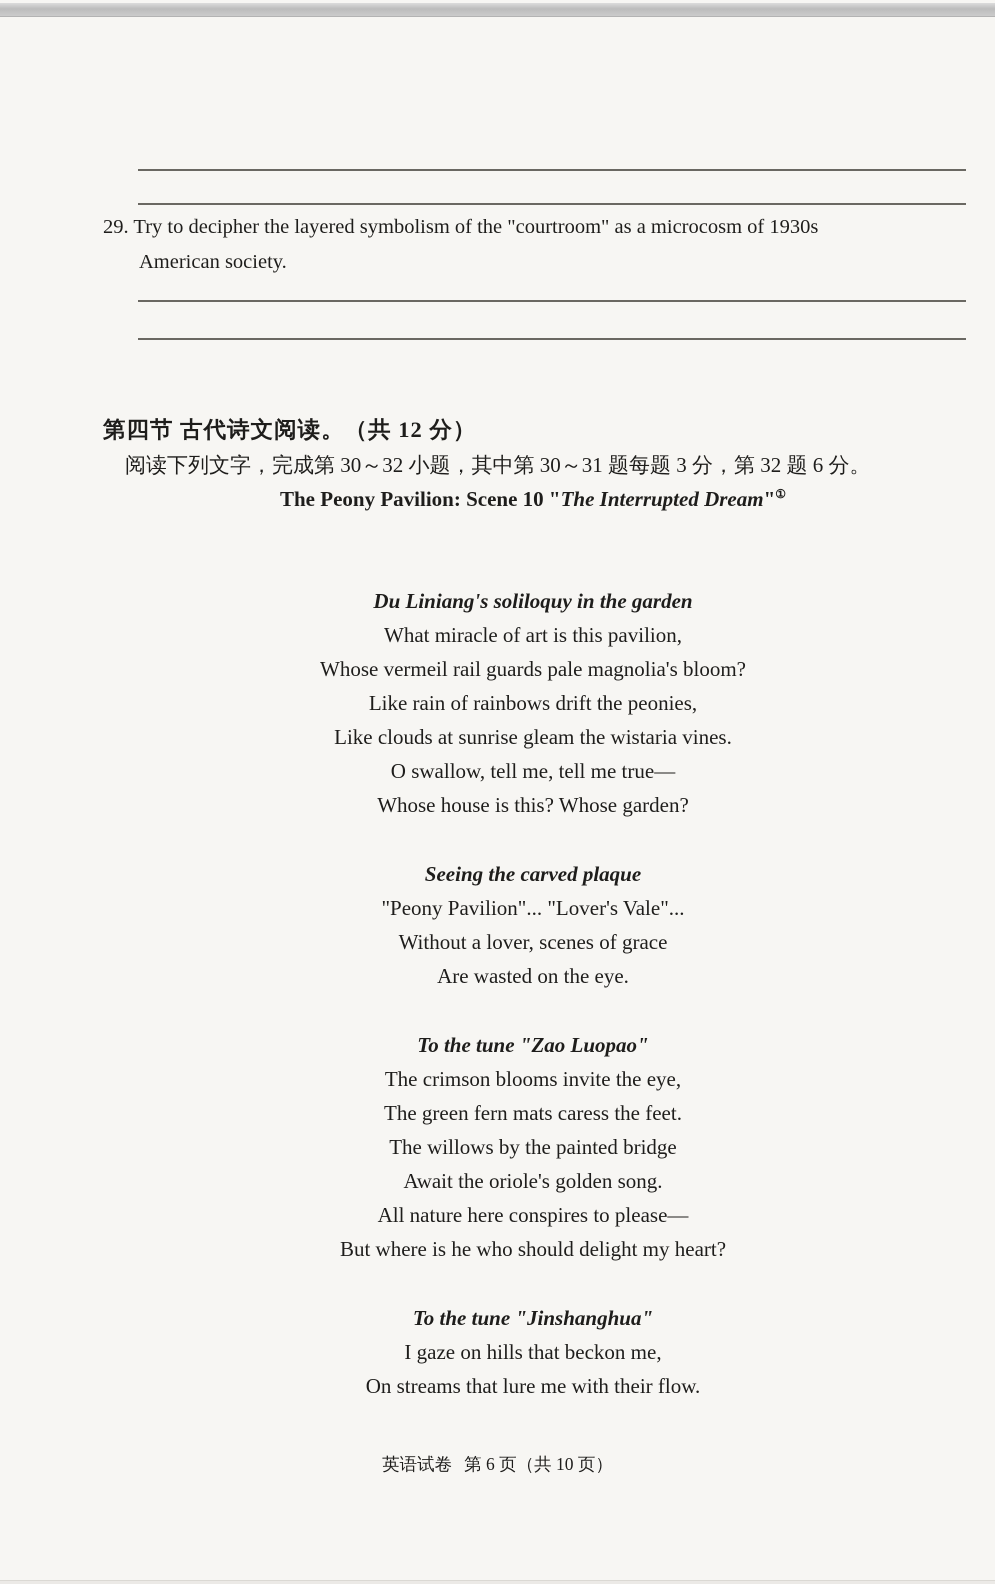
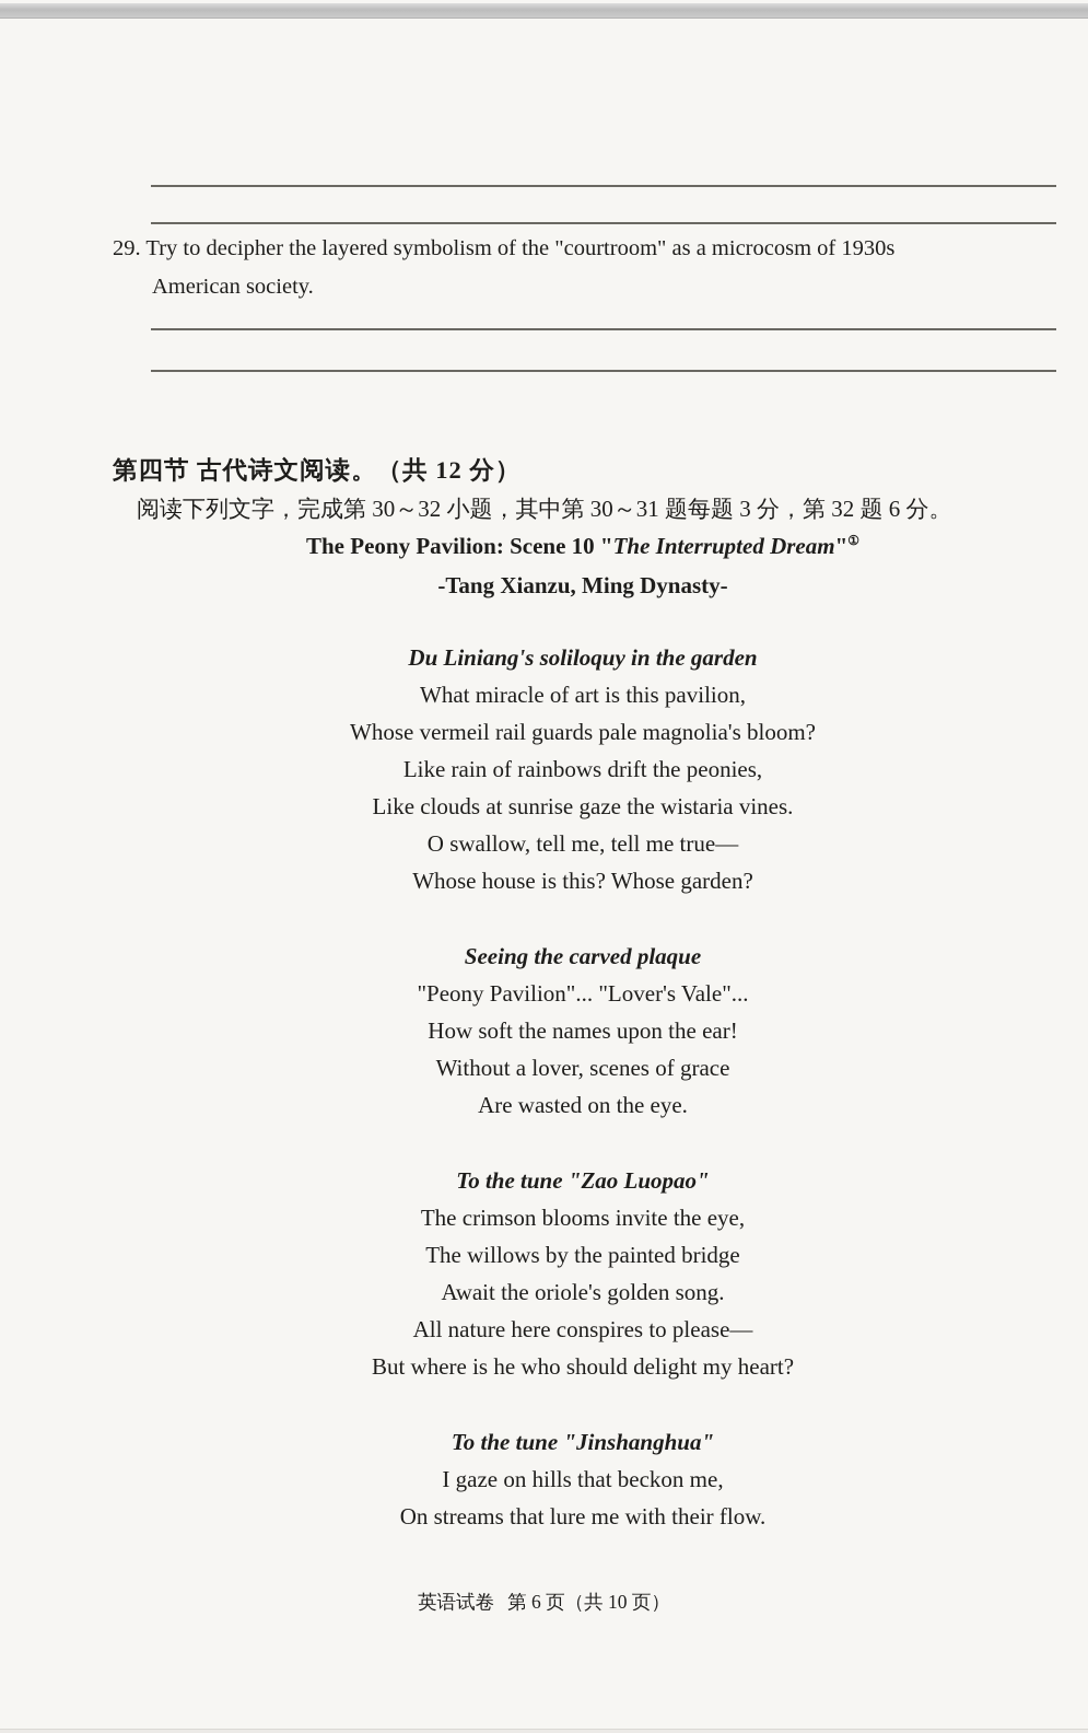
  29. Try to decipher the layered symbolism of the "courtroom" as a microcosm of 1930s
  American society.
  第四节 古代诗文阅读。（共 12 分）
  阅读下列文字，完成第 30～32 小题，其中第 30～31 题每题 3 分，第 32 题 6 分。
  The Peony Pavilion: Scene 10 "The Interrupted Dream"①
+ -Tang Xianzu, Ming Dynasty-
  Du Liniang's soliloquy in the garden
  What miracle of art is this pavilion,
  Whose vermeil rail guards pale magnolia's bloom?
  Like rain of rainbows drift the peonies,
- Like clouds at sunrise gleam the wistaria vines.
+ Like clouds at sunrise gaze the wistaria vines.
  O swallow, tell me, tell me true—
  Whose house is this? Whose garden?
  Seeing the carved plaque
  "Peony Pavilion"... "Lover's Vale"...
+ How soft the names upon the ear!
  Without a lover, scenes of grace
  Are wasted on the eye.
  To the tune "Zao Luopao"
  The crimson blooms invite the eye,
- The green fern mats caress the feet.
  The willows by the painted bridge
  Await the oriole's golden song.
  All nature here conspires to please—
  But where is he who should delight my heart?
  To the tune "Jinshanghua"
  I gaze on hills that beckon me,
  On streams that lure me with their flow.
  英语试卷 第 6 页（共 10 页）
